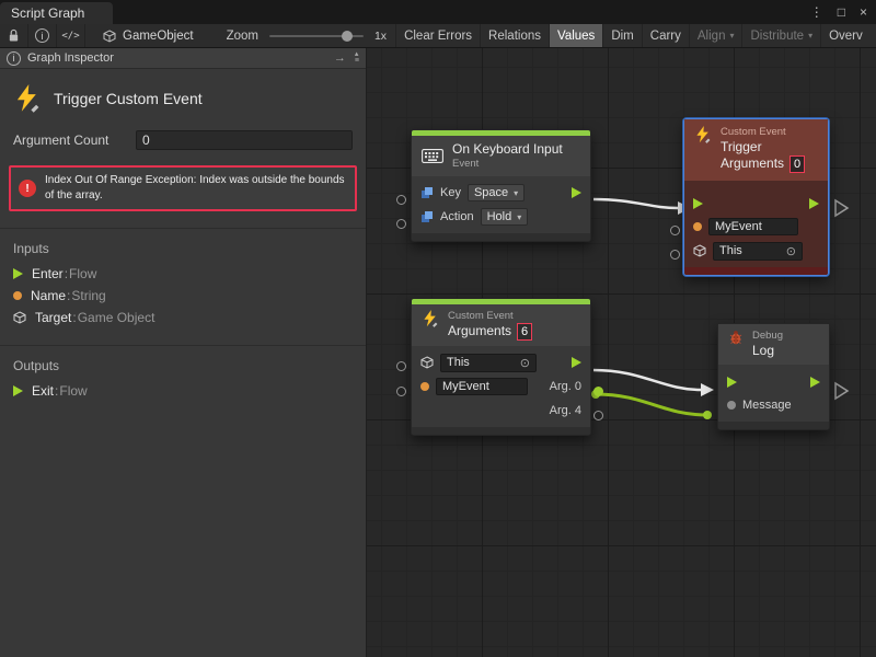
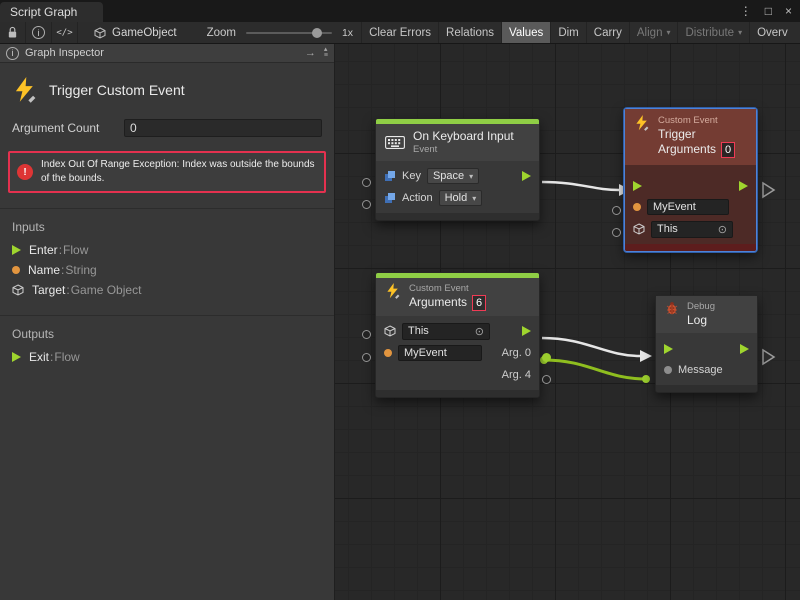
  Script Graph
  ⋮
  □
  ×
  i
  </>
  GameObject
  Zoom
  1x
  Clear Errors
  Relations
  Values
  Dim
  Carry
  Align
  ▾
  Distribute
  ▾
  Overv
  i
  Graph Inspector
  →
  Trigger Custom Event
  Argument Count
  0
  !
- Index Out Of Range Exception: Index was outside the bounds of the array.
+ Index Out Of Range Exception: Index was outside the bounds of the bounds.
  Inputs
  Enter:Flow
  Name:String
  Target:Game Object
  Outputs
  Exit:Flow
  On Keyboard Input
  Event
  Key
  Space
  ▾
  Action
  Hold
  ▾
  Custom Event
  Trigger
  Arguments 0
  MyEvent
  This
  ⊙
  Custom Event
  Arguments 6
  This
  ⊙
  MyEvent
  Arg. 0
  Arg. 4
  Debug
  Log
  Message
